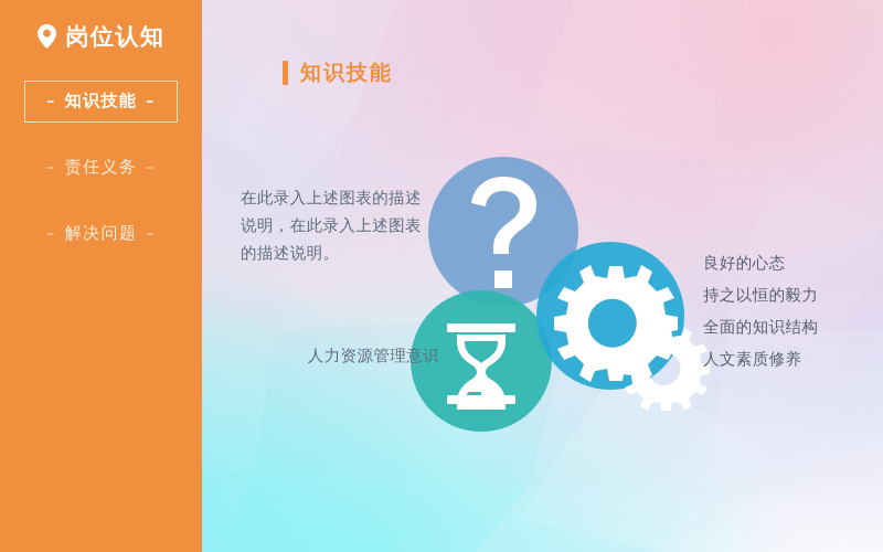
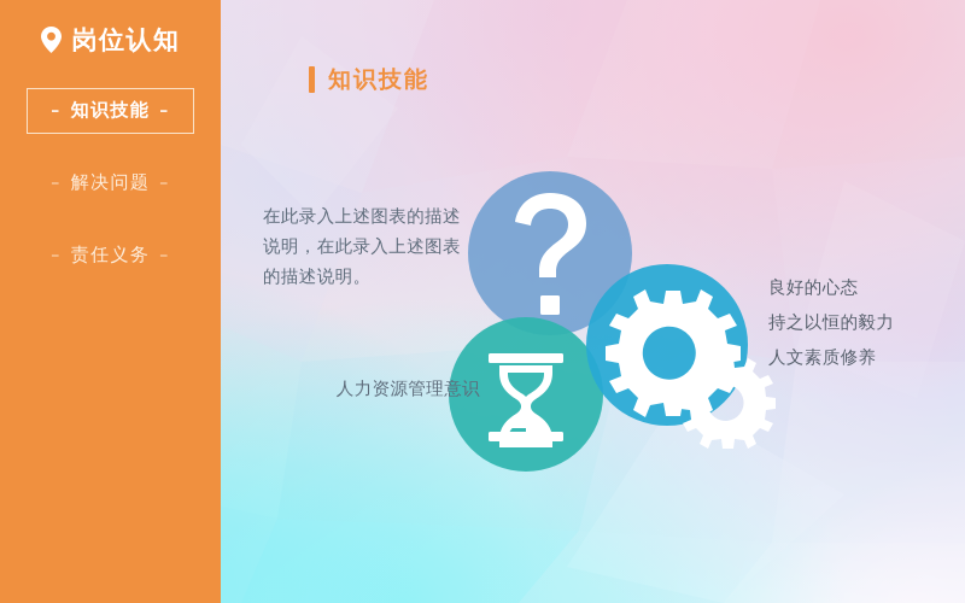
  知识技能
  在此录入上述图表的描述说明，在此录入上述图表的描述说明。
  人力资源管理意识
  良好的心态
  持之以恒的毅力
- 全面的知识结构
  人文素质修养
  岗位认知
  –
  知识技能
  –
  –
- 责任义务
+ 解决问题
  –
  –
- 解决问题
+ 责任义务
  –
